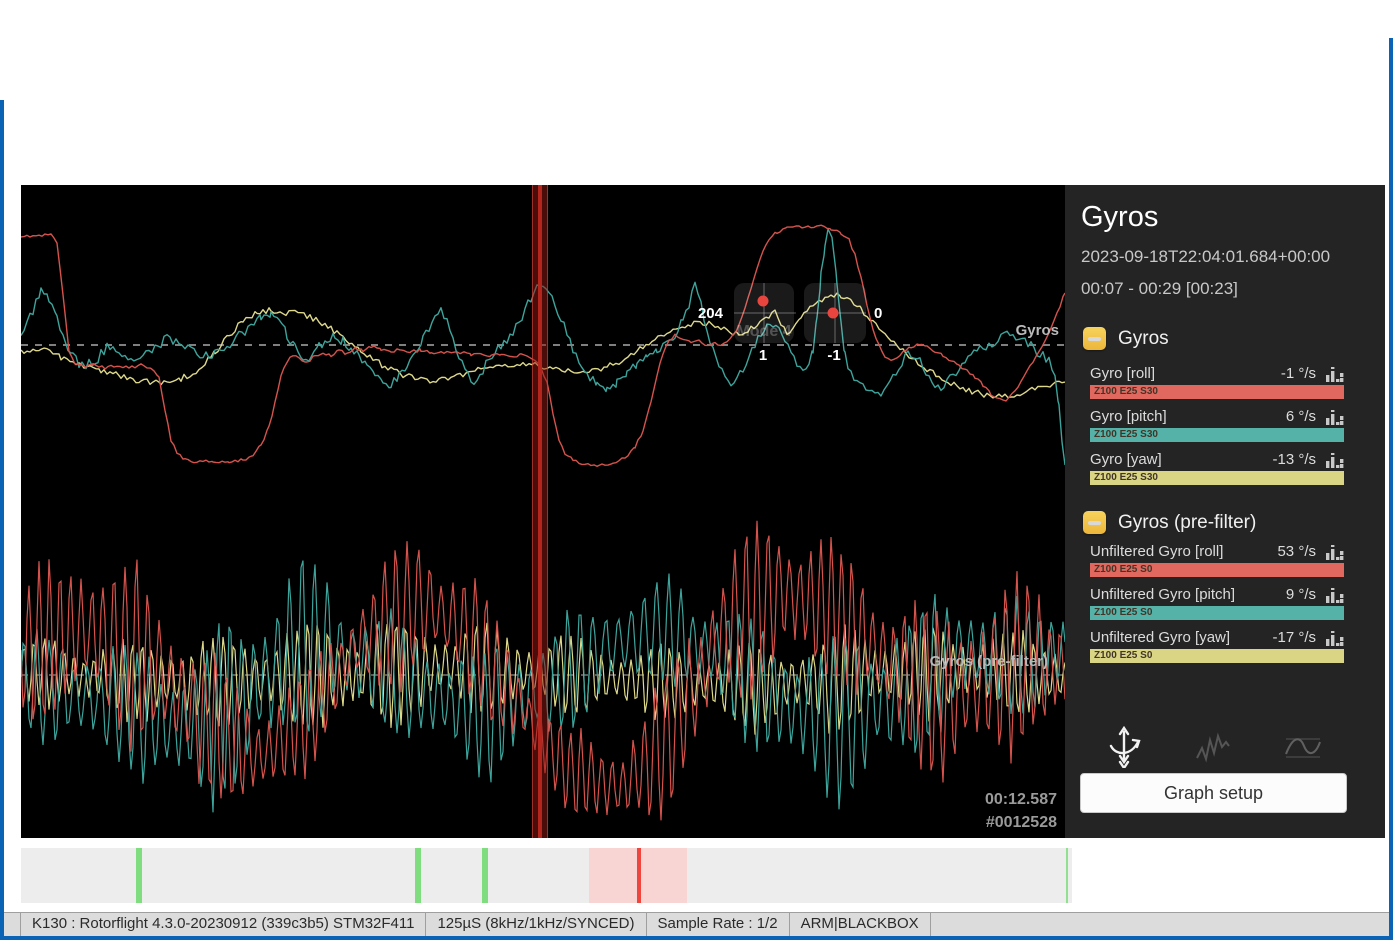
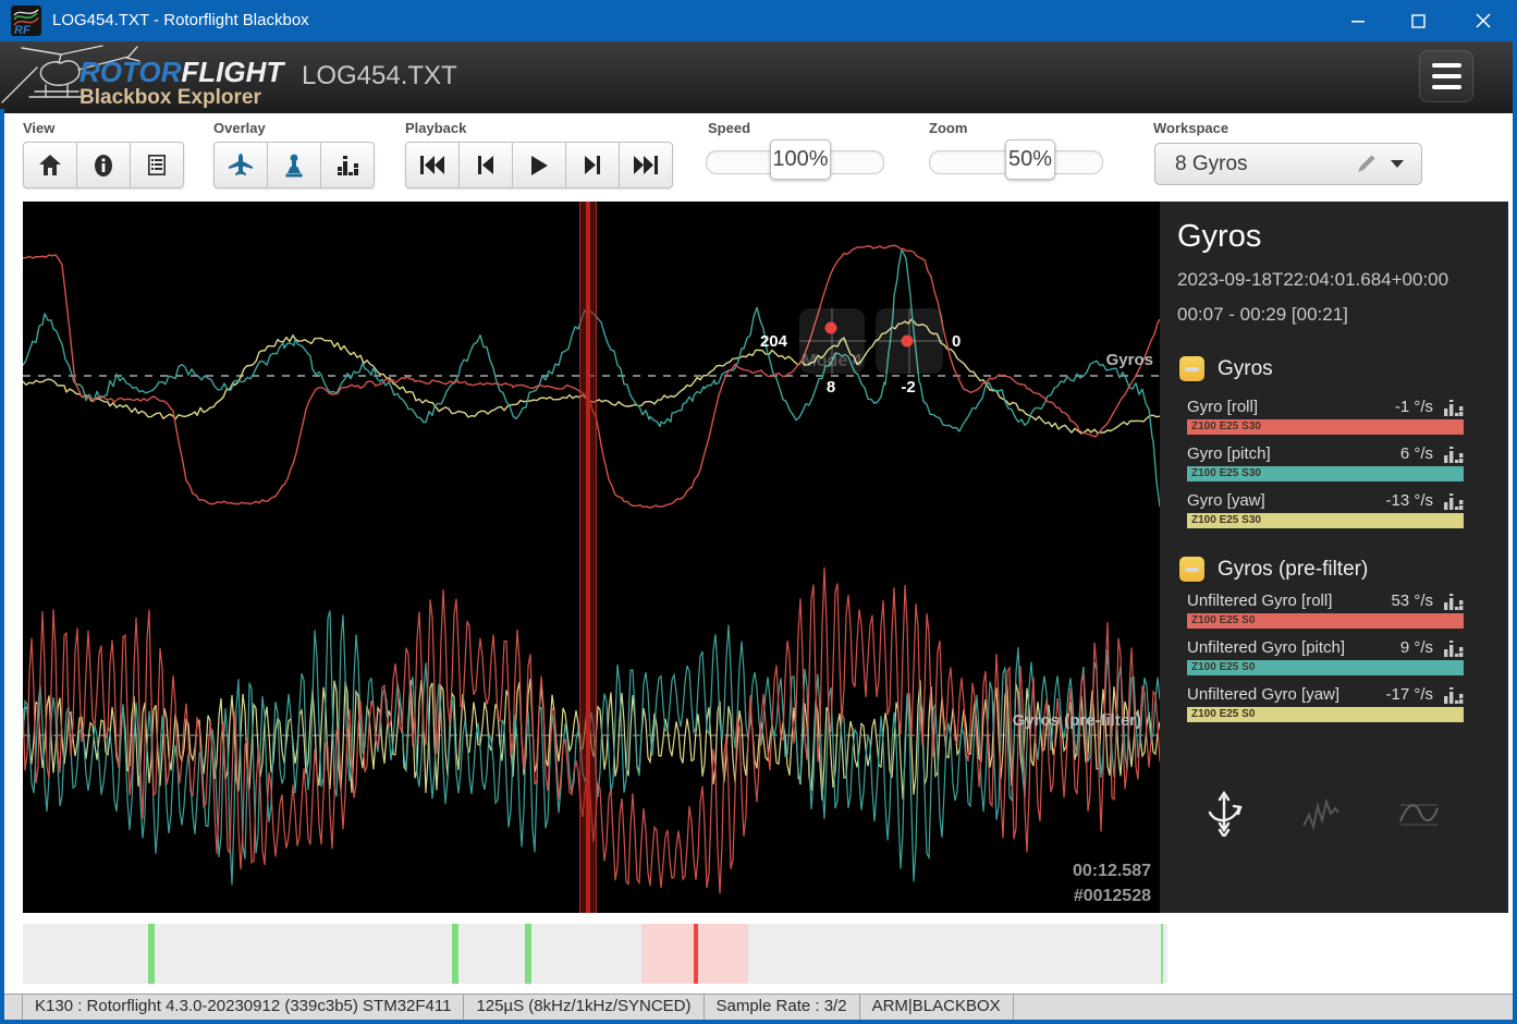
+ RF
+ LOG454.TXT - Rotorflight Blackbox
+ ROTORFLIGHT
+ Blackbox Explorer
+ LOG454.TXT
+ View
+ Overlay
+ Playback
+ Speed
+ 100%
+ Zoom
+ 50%
+ Workspace
+ 8 Gyros
  204
  0
- 1
+ 8
- -1
+ -2
  Mode 4
  Gyros
  Gyros (pre-filter)
  00:12.587
  #0012528
  Gyros
  2023-09-18T22:04:01.684+00:00
- 00:07 - 00:29 [00:23]
+ 00:07 - 00:29 [00:21]
  Gyros
  Gyro [roll]
  -1 °/s
  Z100 E25 S30
  Gyro [pitch]
  6 °/s
  Z100 E25 S30
  Gyro [yaw]
  -13 °/s
  Z100 E25 S30
  Gyros (pre-filter)
  Unfiltered Gyro [roll]
  53 °/s
  Z100 E25 S0
  Unfiltered Gyro [pitch]
  9 °/s
  Z100 E25 S0
  Unfiltered Gyro [yaw]
  -17 °/s
  Z100 E25 S0
- Graph setup
  K130 : Rotorflight 4.3.0-20230912 (339c3b5) STM32F411
  125µS (8kHz/1kHz/SYNCED)
- Sample Rate : 1/2
+ Sample Rate : 3/2
  ARM|BLACKBOX
